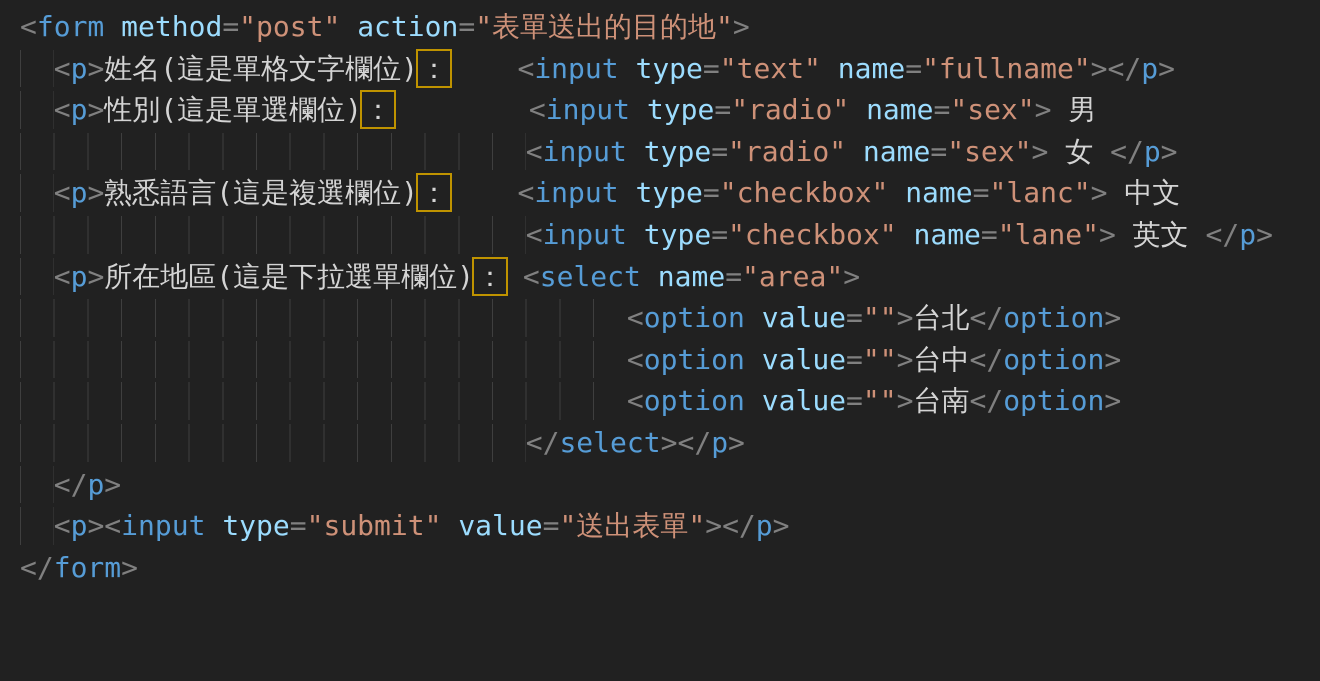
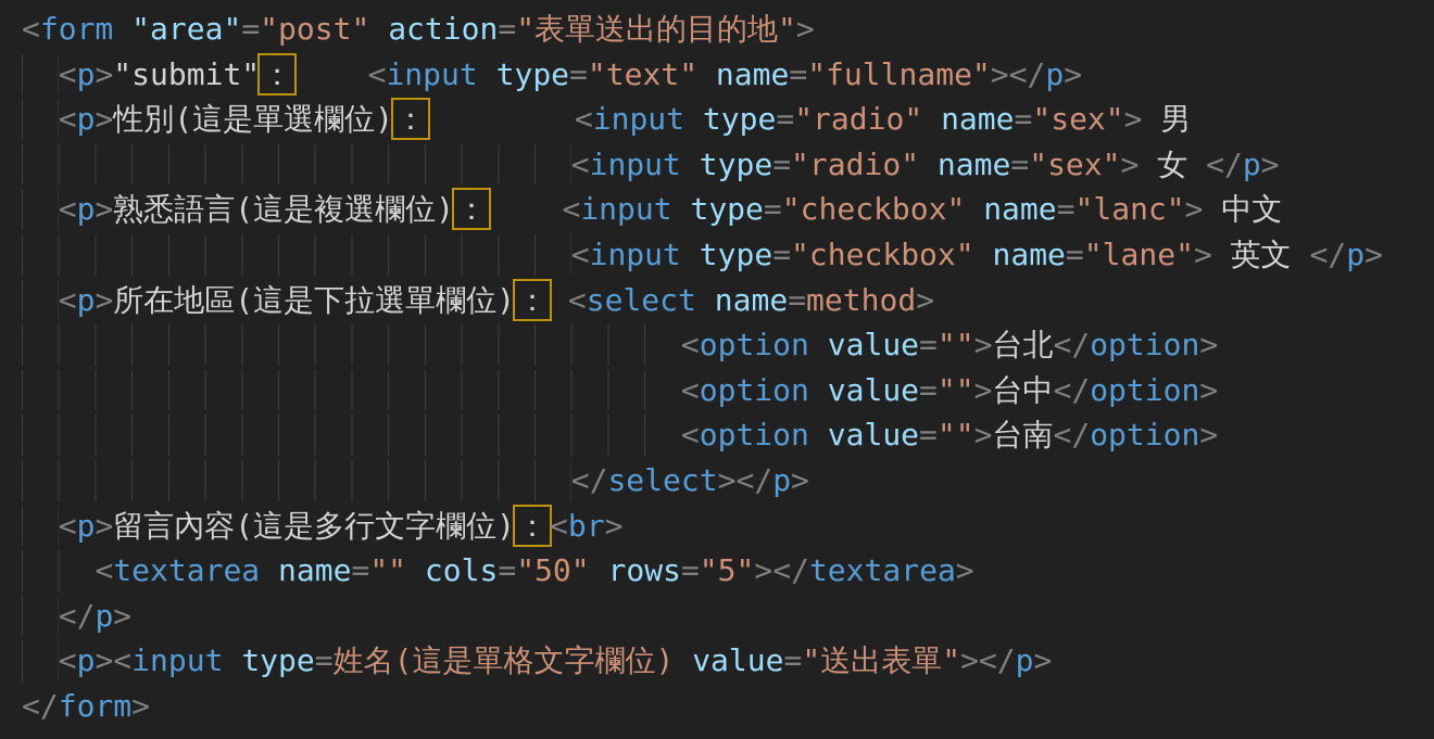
- <form method="post" action="表單送出的目的地">
+ <form "area"="post" action="表單送出的目的地">
- <p>姓名(這是單格文字欄位)： <input type="text" name="fullname"></p>
+ <p>"submit"： <input type="text" name="fullname"></p>
  <p>性別(這是單選欄位)： <input type="radio" name="sex"> 男
  <input type="radio" name="sex"> 女 </p>
  <p>熟悉語言(這是複選欄位)： <input type="checkbox" name="lanc"> 中文
  <input type="checkbox" name="lane"> 英文 </p>
- <p>所在地區(這是下拉選單欄位)： <select name="area">
+ <p>所在地區(這是下拉選單欄位)： <select name=method>
  <option value="">台北</option>
  <option value="">台中</option>
  <option value="">台南</option>
  </select></p>
+ <p>留言內容(這是多行文字欄位)：<br>
+ <textarea name="" cols="50" rows="5"></textarea>
  </p>
- <p><input type="submit" value="送出表單"></p>
+ <p><input type=姓名(這是單格文字欄位) value="送出表單"></p>
  </form>
